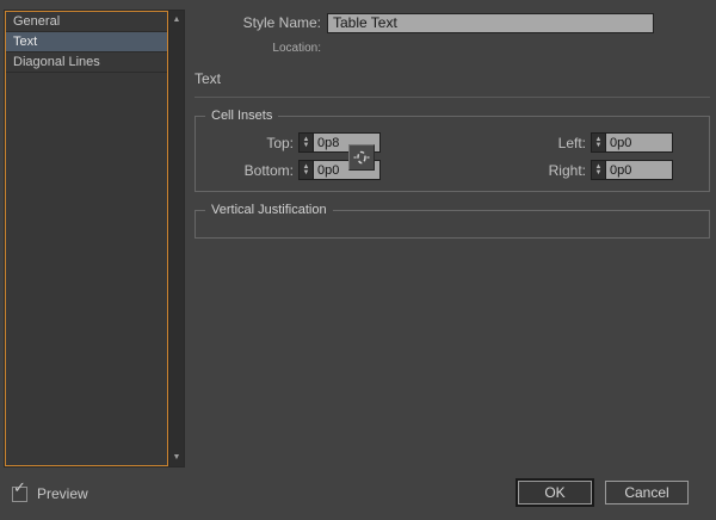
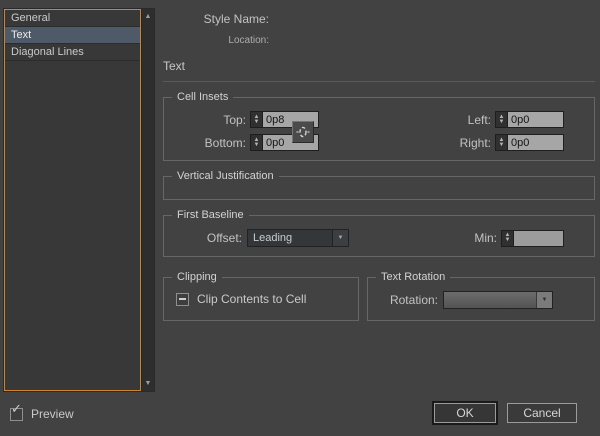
  General
  Text
  Diagonal Lines
  Style Name:
- Table Text
  Location:
  Text
  Cell Insets
  Top:
  0p8
  Left:
  0p0
  Bottom:
  0p0
  Right:
  0p0
  Vertical Justification
+ First Baseline
+ Offset:
+ Leading
+ Min:
+ Clipping
+ Clip Contents to Cell
+ Text Rotation
+ Rotation:
  ✓
  Preview
  OK
  Cancel
